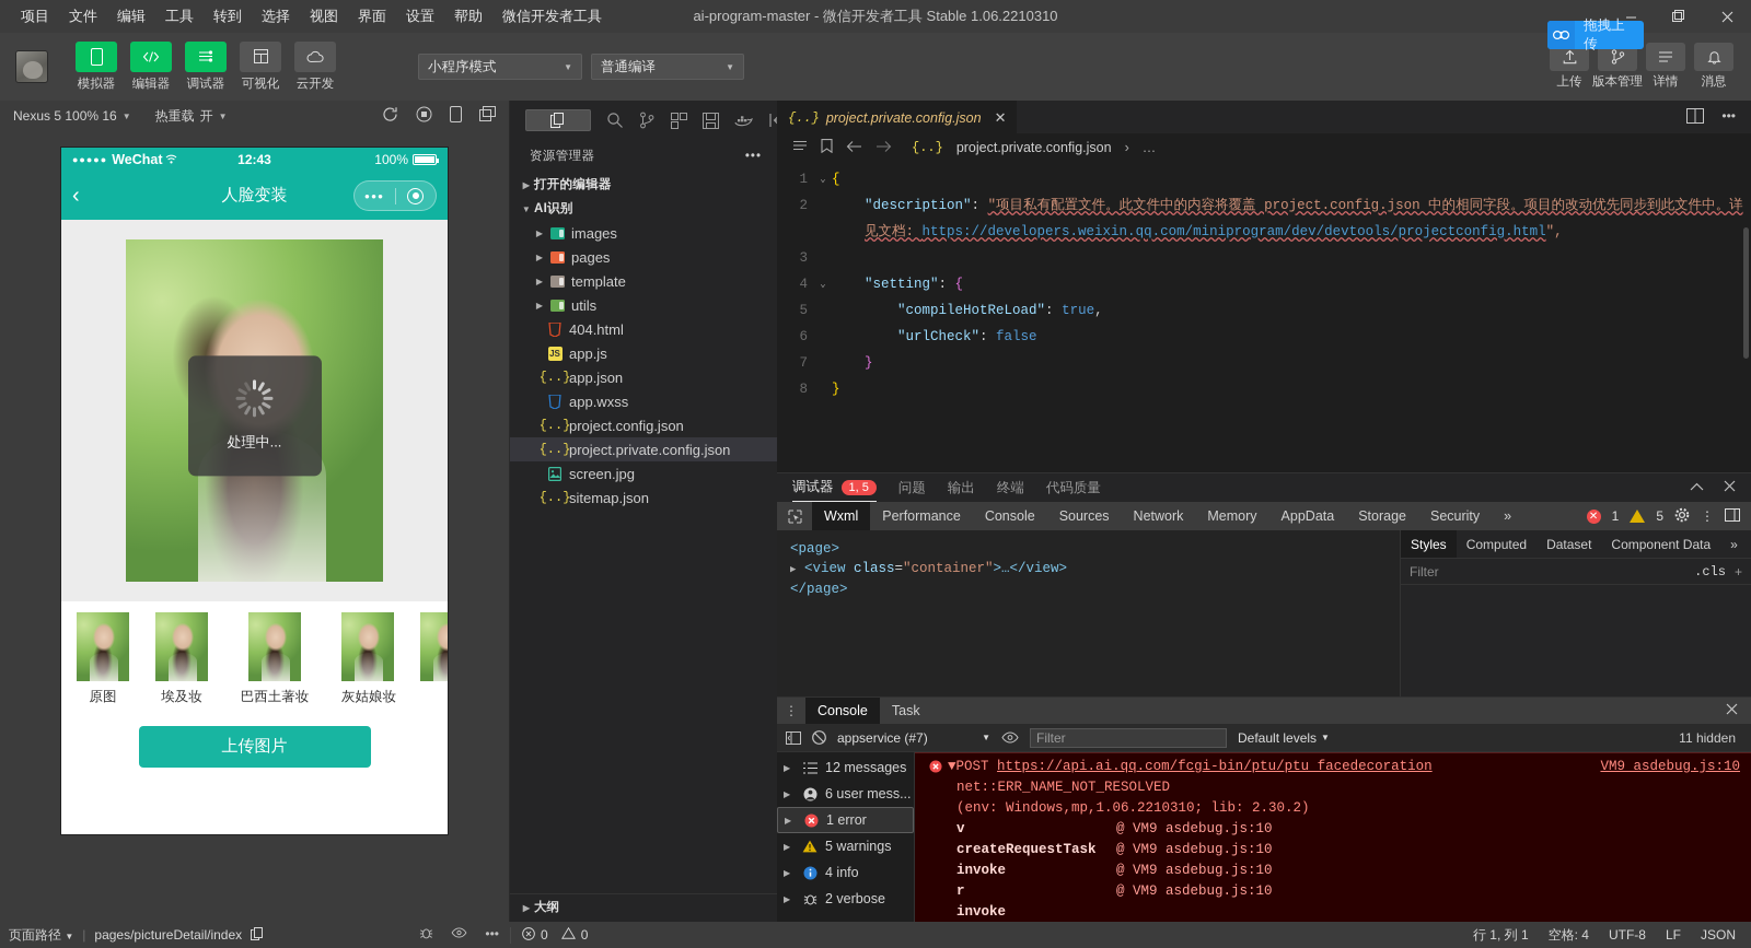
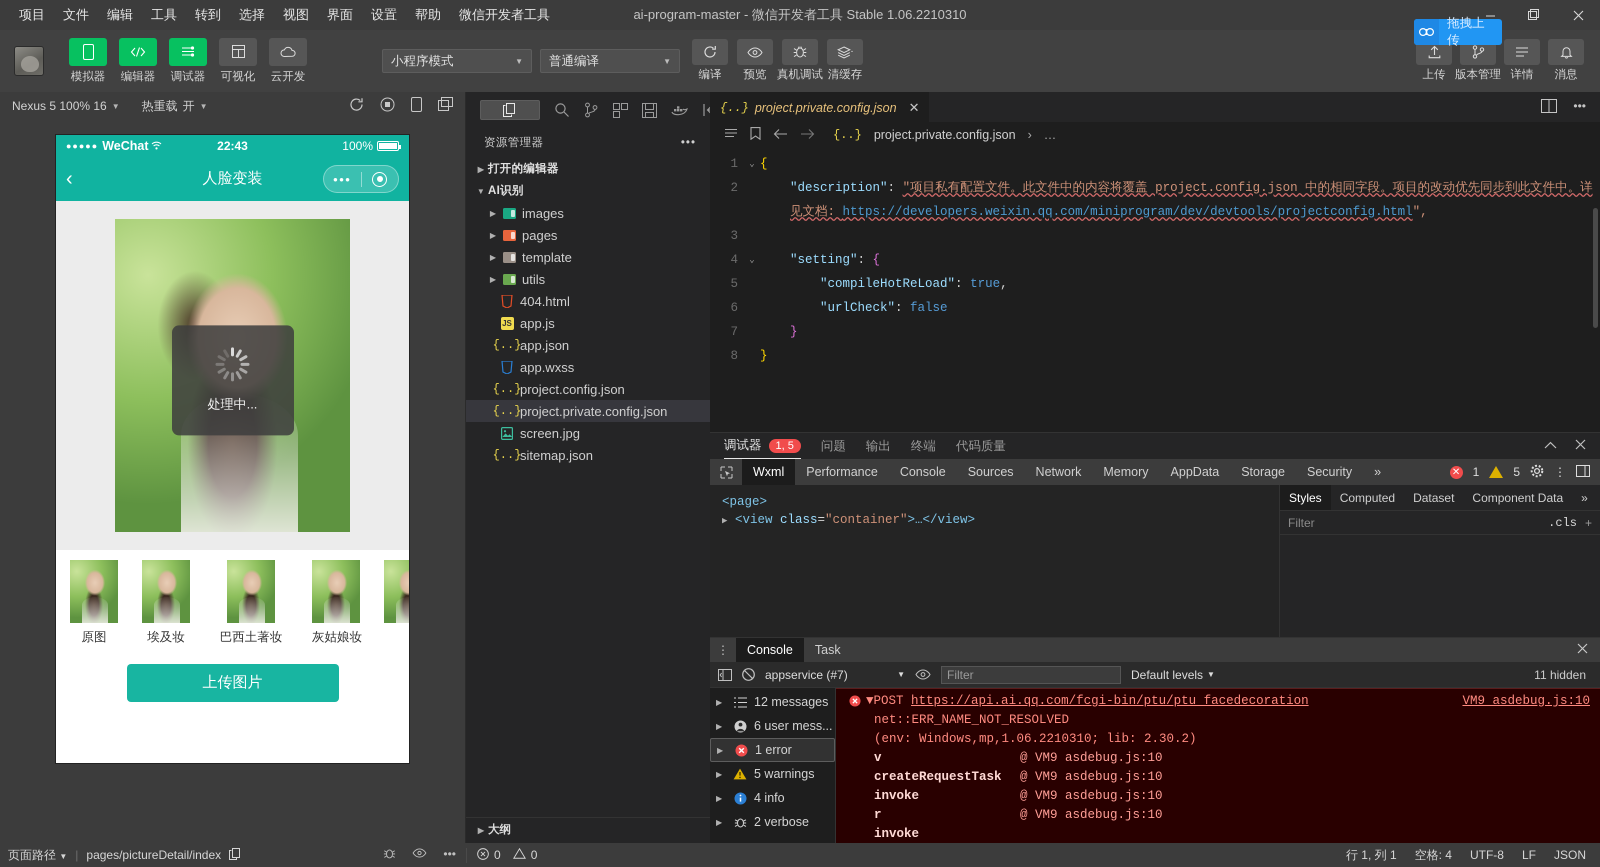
  项目
  文件
  编辑
  工具
  转到
  选择
  视图
  界面
  设置
  帮助
  微信开发者工具
  ai-program-master - 微信开发者工具 Stable 1.06.2210310
  模拟器
  编辑器
  调试器
  可视化
  云开发
  小程序模式
  ▼
  普通编译
  ▼
+ 编译
+ 预览
+ 真机调试
+ 清缓存
  拖拽上传
  上传
  版本管理
  详情
  消息
  Nexus 5 100% 16
  ▼
  热重载
  开
  ▼
  ●●●●●
  WeChat
- 12:43
+ 22:43
  100%
  ‹
  人脸变装
  •••
  处理中...
  原图
  埃及妆
  巴西土著妆
  灰姑娘妆
  上传图片
  资源管理器
  •••
  ▶
  打开的编辑器
  ▼
  AI识别
  ▶
  images
  ▶
  pages
  ▶
  template
  ▶
  utils
  404.html
  JS
  app.js
  {..}
  app.json
  app.wxss
  {..}
  project.config.json
  {..}
  project.private.config.json
  screen.jpg
  {..}
  sitemap.json
  ▶
  大纲
  {..}
  project.private.config.json
  ✕
  •••
  {..}
  project.private.config.json
  ›
  …
  1
  ⌄
  {
  2
  "description": "项目私有配置文件。此文件中的内容将覆盖 project.config.json 中的相同字段。项目的改动优先同步到此文件中。详
  见文档: https://developers.weixin.qq.com/miniprogram/dev/devtools/projectconfig.html",
  3
  4
  ⌄
  "setting": {
  5
  "compileHotReLoad": true,
  6
  "urlCheck": false
  7
  }
  8
  }
  调试器
  1, 5
  问题
  输出
  终端
  代码质量
  Wxml
  Performance
  Console
  Sources
  Network
  Memory
  AppData
  Storage
  Security
  »
  ✕
  1
  5
  ⋮
  <page>
  ▶ <view class="container">…</view>
- </page>
  Styles
  Computed
  Dataset
  Component Data
  »
  Filter
  .cls
  +
  ⋮
  Console
  Task
  appservice (#7)
  ▼
  Filter
  Default levels
  ▼
  11 hidden
  ▶
  12 messages
  ▶
  6 user mess...
  ▶
  1 error
  ▶
  5 warnings
  ▶
  4 info
  ▶
  2 verbose
  ▼
  POST
  https://api.ai.qq.com/fcgi-bin/ptu/ptu_facedecoration
  VM9 asdebug.js:10
  net::ERR_NAME_NOT_RESOLVED
  (env: Windows,mp,1.06.2210310; lib: 2.30.2)
  v
  @ VM9 asdebug.js:10
  createRequestTask
  @ VM9 asdebug.js:10
  invoke
  @ VM9 asdebug.js:10
  r
  @ VM9 asdebug.js:10
  invoke
  页面路径 ▼
  |
  pages/pictureDetail/index
  •••
  0
  0
  行 1, 列 1
  空格: 4
  UTF-8
  LF
  JSON
